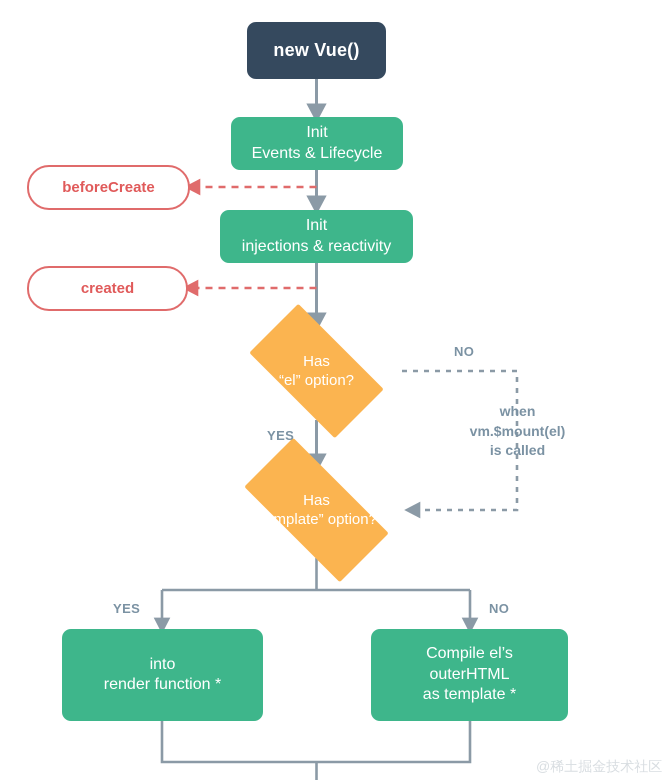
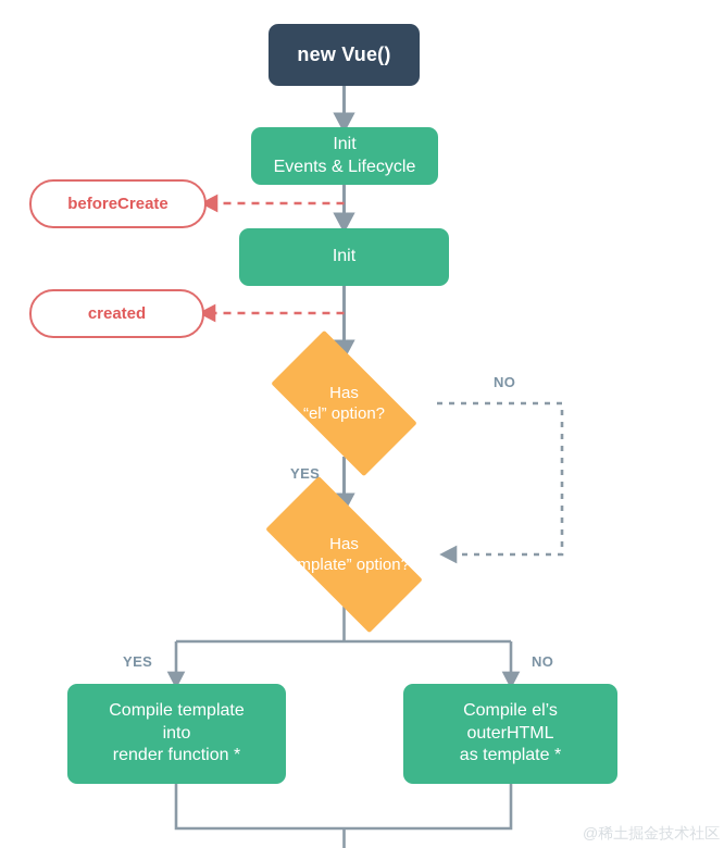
  new Vue()
  Init
  Events & Lifecycle
  beforeCreate
  Init
- injections & reactivity
  created
  Has
  “el” option?
  Has
  “template” option?
+ Compile template
  into
  render function *
  Compile el’s
  outerHTML
  as template *
  NO
  YES
  YES
  NO
- when
- vm.$mount(el)
- is called
  @稀土掘金技术社区
